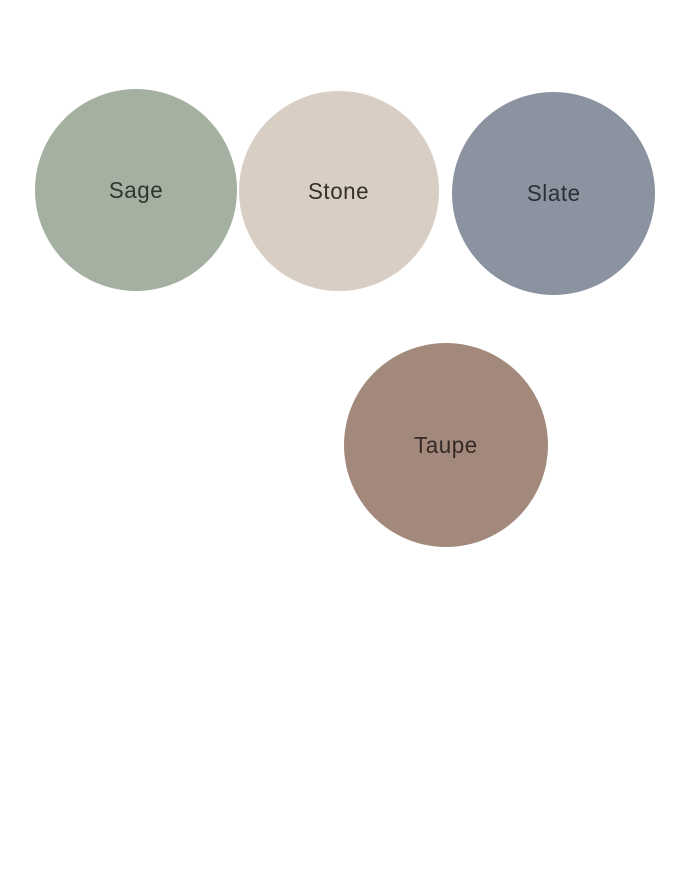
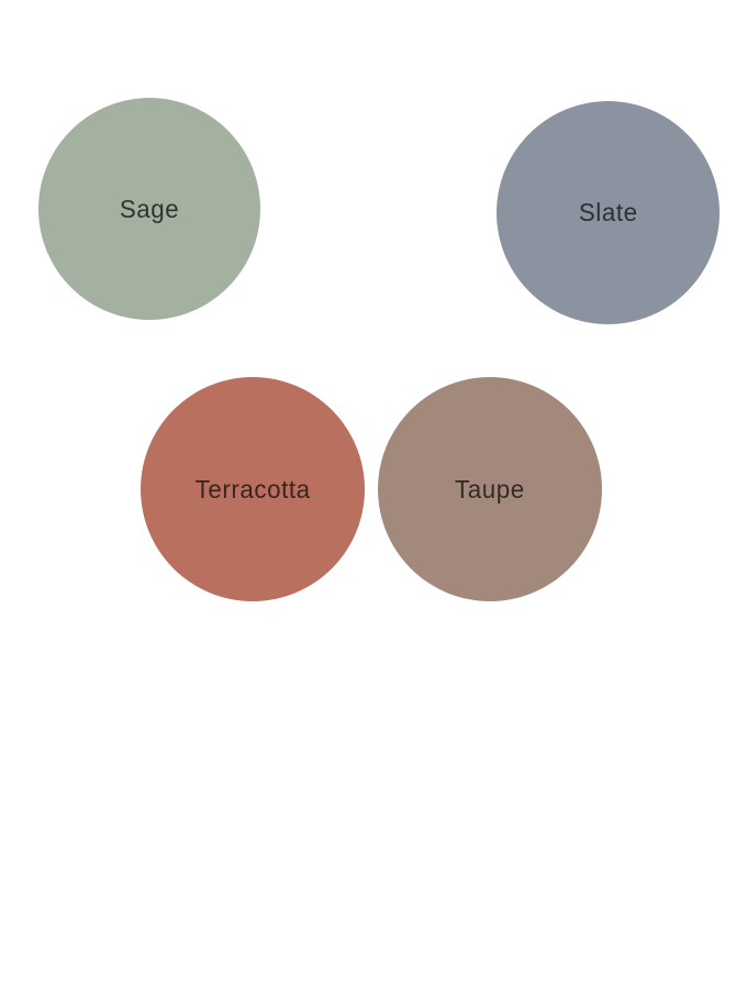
  Sage
- Stone
  Slate
+ Terracotta
  Taupe
